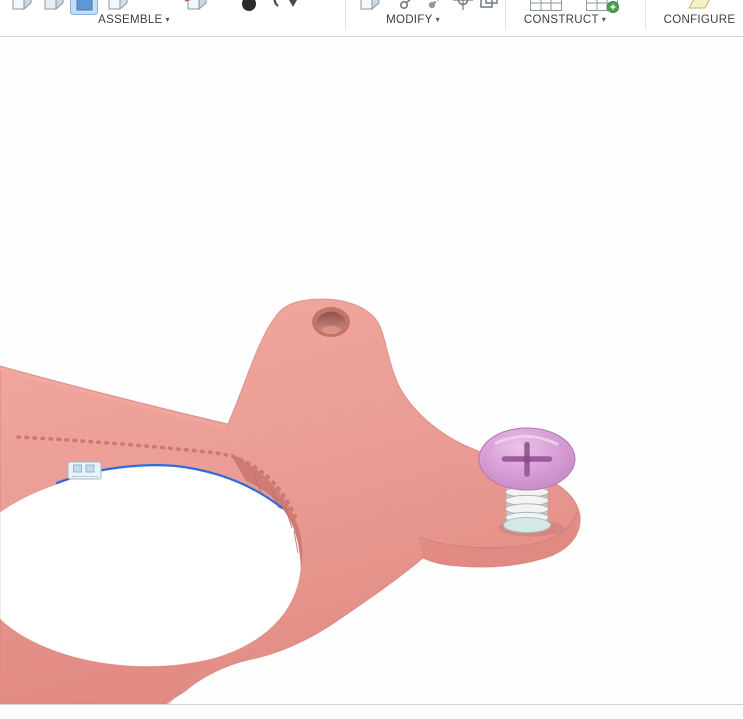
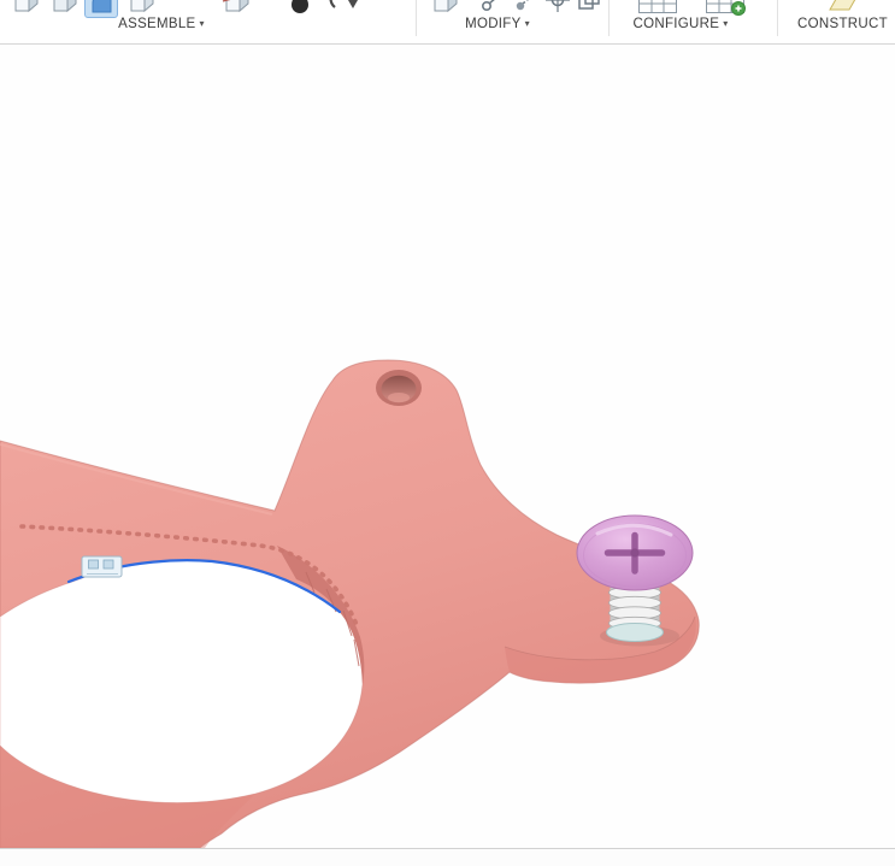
  ASSEMBLE
  ▾
  MODIFY
  ▾
- CONSTRUCT
+ CONFIGURE
  ▾
- CONFIGURE
+ CONSTRUCT
